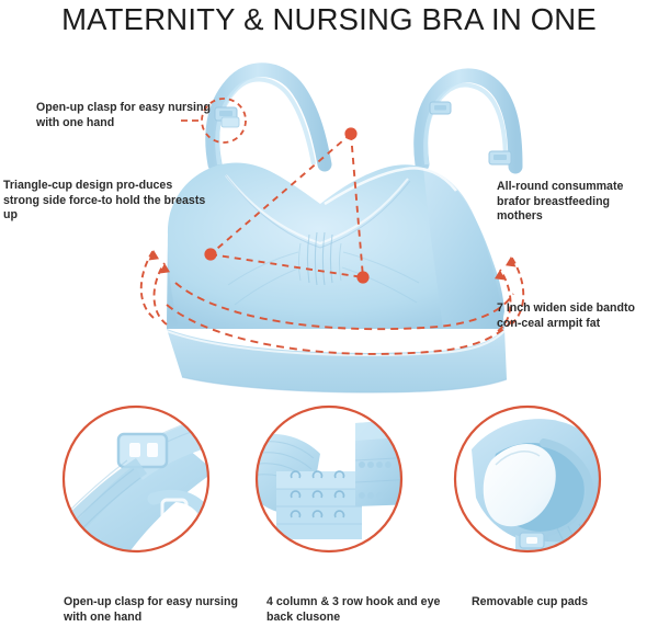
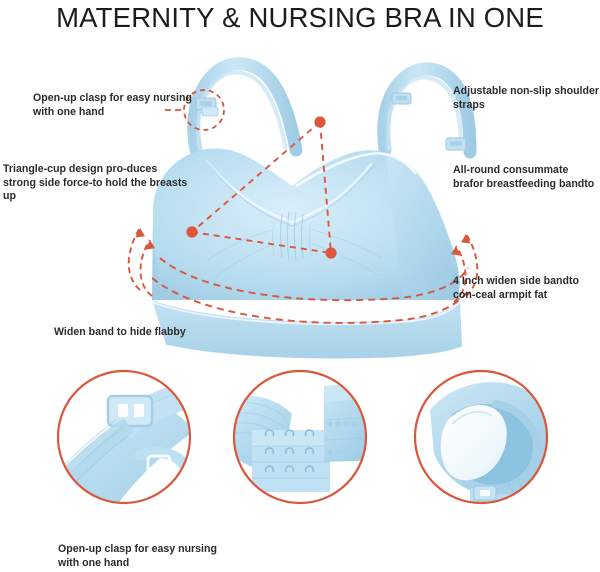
  MATERNITY & NURSING BRA IN ONE
  Open-up clasp for easy nursing with one hand
  Triangle-cup design pro-duces strong side force-to hold the breasts up
+ Widen band to hide flabby
+ Adjustable non-slip shoulder straps
- All-round consummate brafor breastfeeding mothers
+ All-round consummate brafor breastfeeding bandto
- 7 Inch widen side bandto con-ceal armpit fat
+ 4 Inch widen side bandto con-ceal armpit fat
  Open-up clasp for easy nursing with one hand
- 4 column & 3 row hook and eye back clusone
- Removable cup pads
